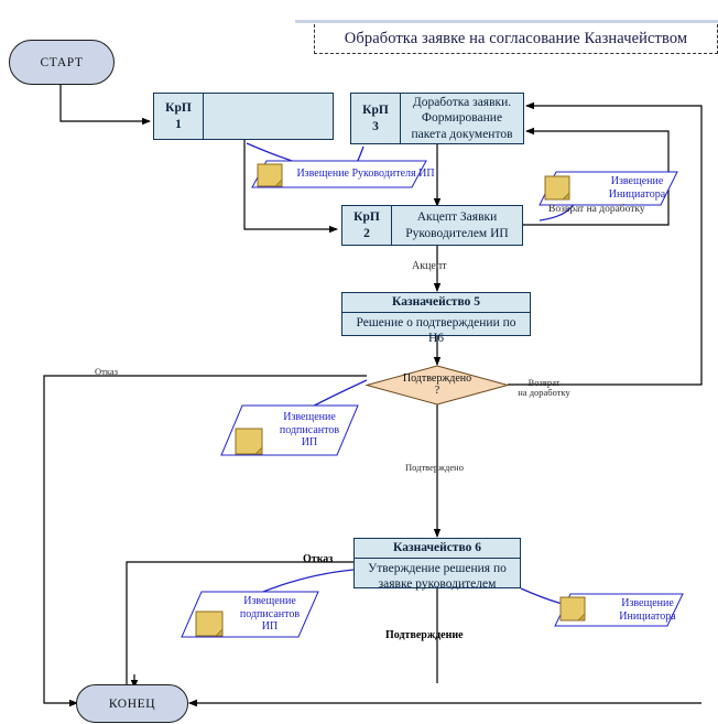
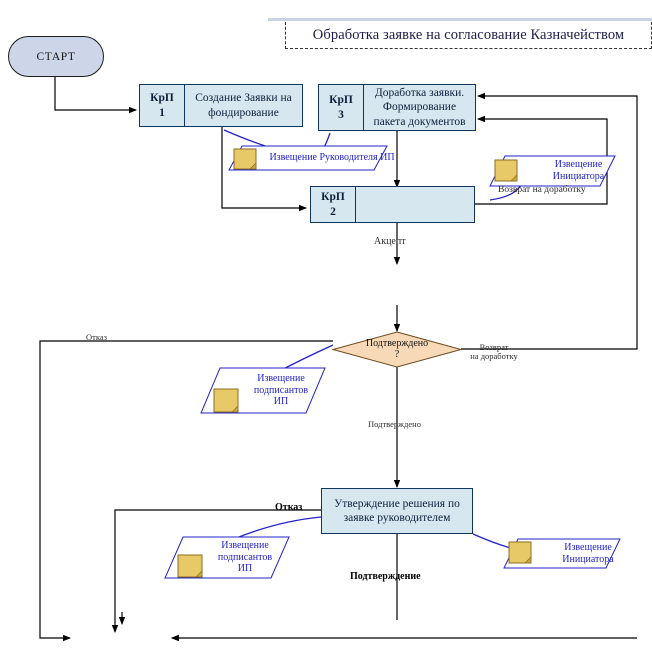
  Обработка заявке на согласование Казначейством
  СТАРТ
- КОНЕЦ
  КрП
  1
+ Создание Заявки на фондирование
  КрП
  3
  Доработка заявки. Формирование пакета документов
  КрП
  2
- Акцепт Заявки Руководителем ИП
- Казначейство 5
- Решение о подтверждении по Н6
- Казначейство 6
  Утверждение решения по заявке руководителем
  Подтверждено
  ?
  Извещение Руководителя ИП
  Извещение
  Инициатора
  Извещение
  подписантов
  ИП
  Извещение
  подписантов
  ИП
  Извещение
  Инициатора
  Акцепт
  Возврат на доработку
  Отказ
  Возврат
  на доработку
  Подтверждено
  Отказ
  Подтверждение
